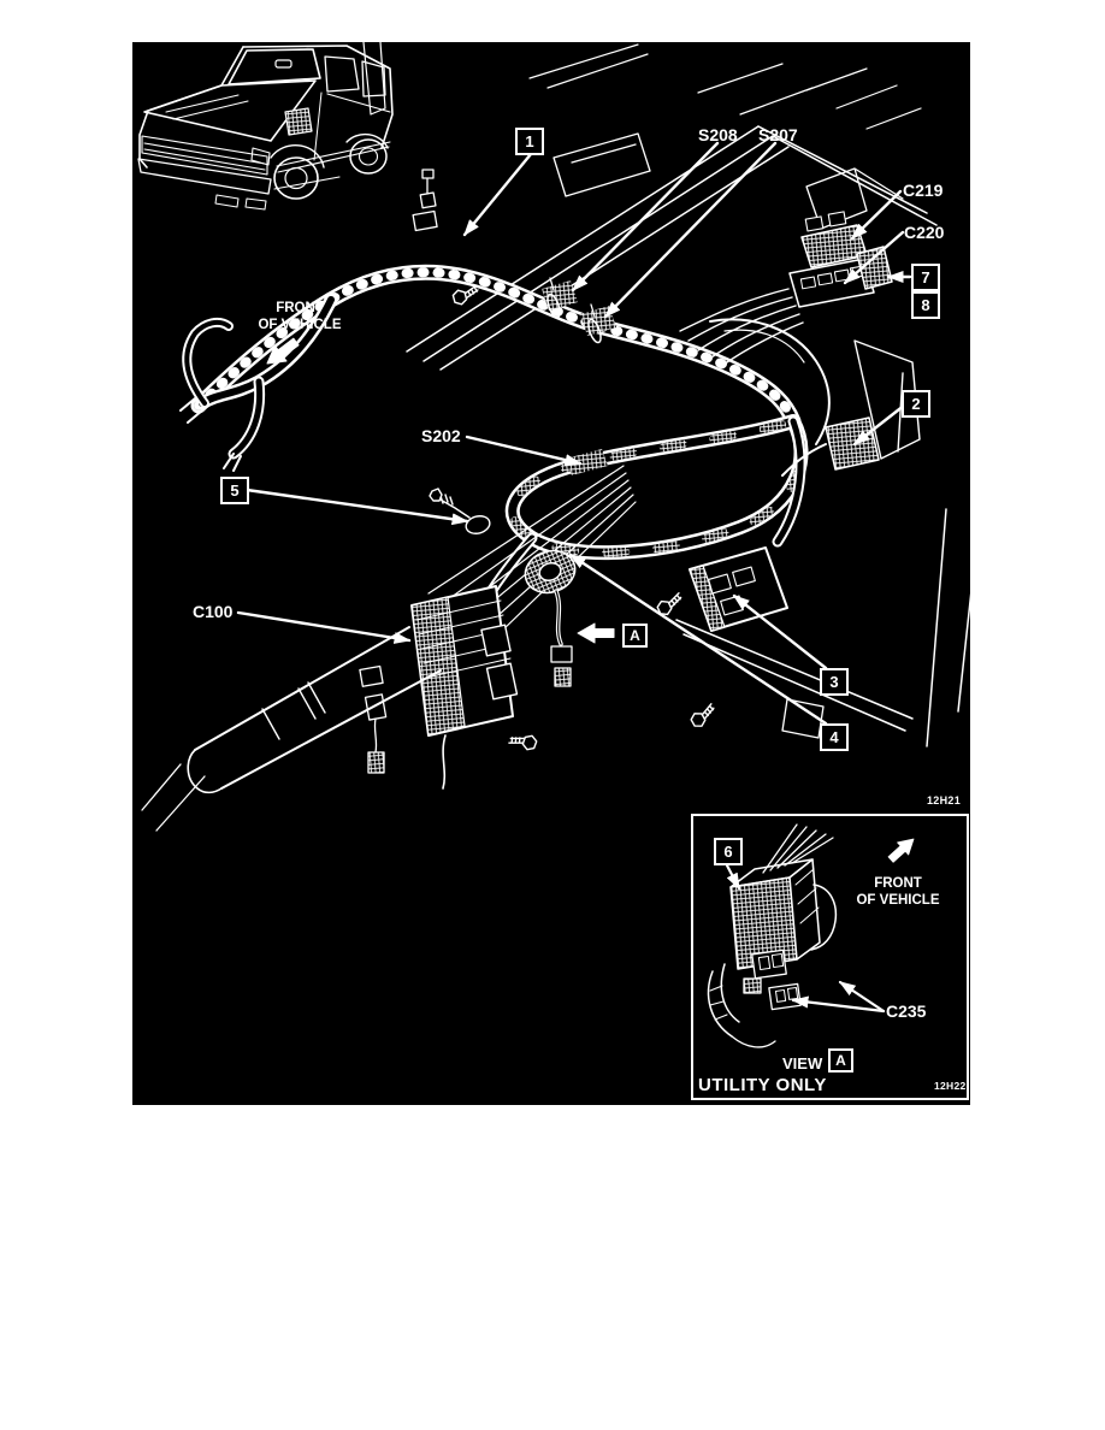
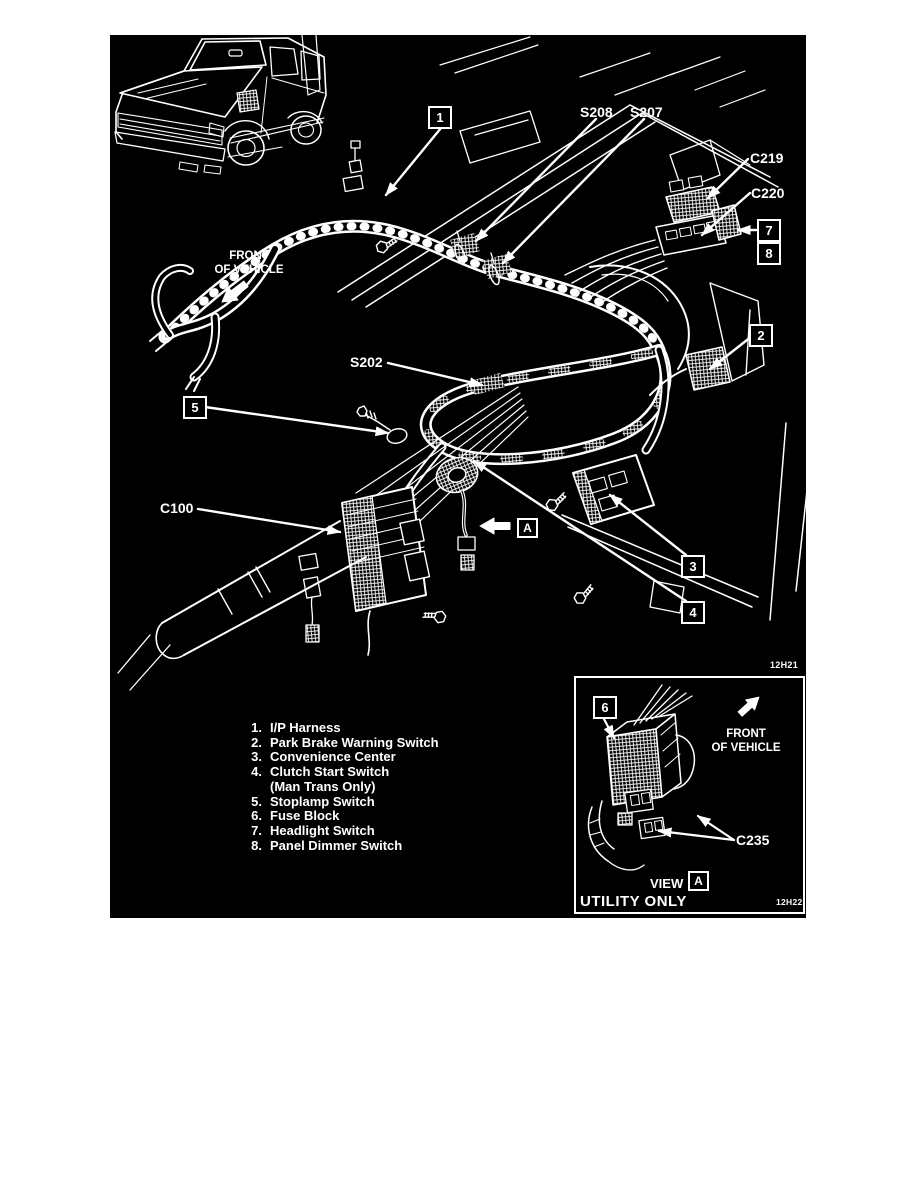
  FRONT
  OF VEHICLE
  S208
  S207
  C219
  C220
  S202
  C100
  1
  2
  3
  4
  5
  7
  8
  A
  12H21
+ 1.
+ I/P Harness
+ 2.
+ Park Brake Warning Switch
+ 3.
+ Convenience Center
+ 4.
+ Clutch Start Switch
+ (Man Trans Only)
+ 5.
+ Stoplamp Switch
+ 6.
+ Fuse Block
+ 7.
+ Headlight Switch
+ 8.
+ Panel Dimmer Switch
  6
  FRONT
  OF VEHICLE
  C235
  VIEW
  A
  UTILITY ONLY
  12H22
